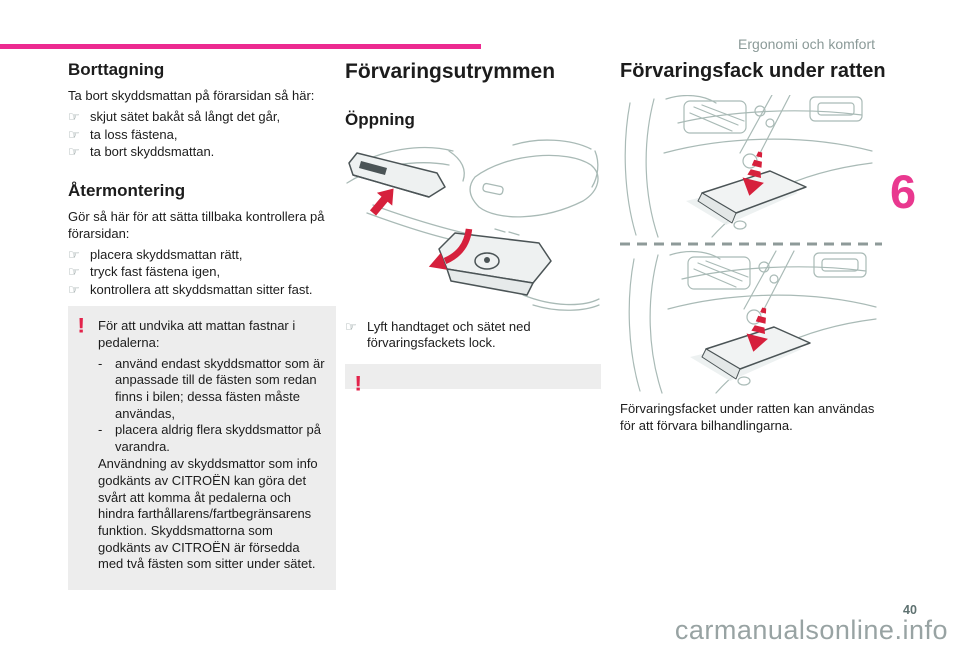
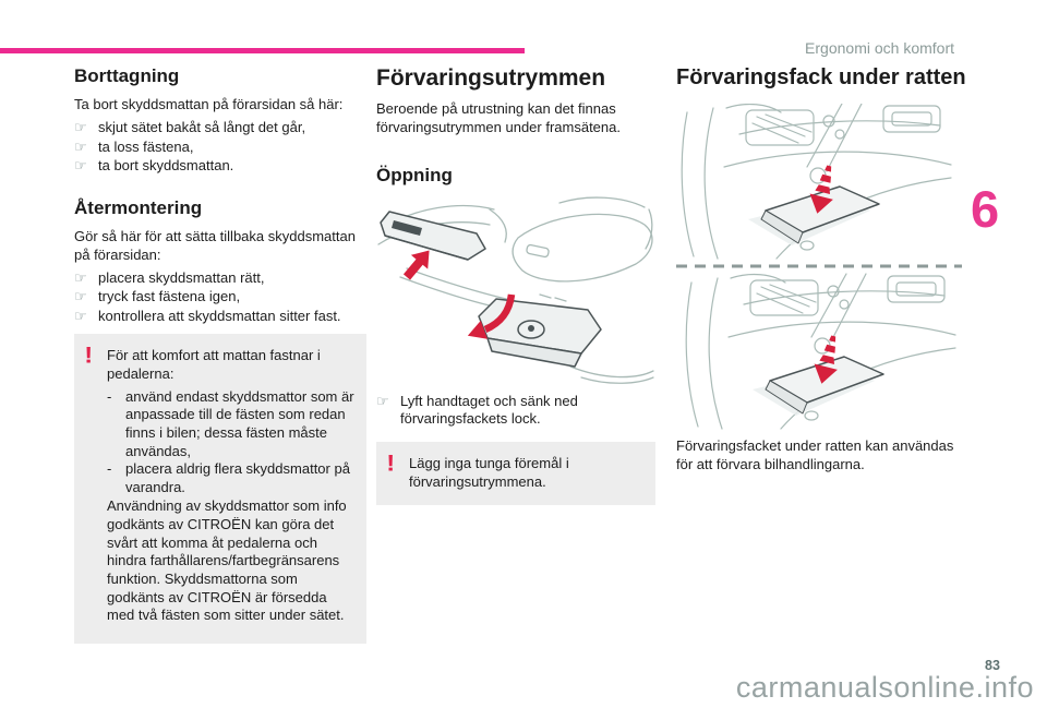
  Ergonomi och komfort
  6
  Borttagning
  Ta bort skyddsmattan på förarsidan så här:
  ☞
  skjut sätet bakåt så långt det går,
  ☞
  ta loss fästena,
  ☞
  ta bort skyddsmattan.
  Återmontering
- Gör så här för att sätta tillbaka kontrollera på förarsidan:
+ Gör så här för att sätta tillbaka skyddsmattan på förarsidan:
  ☞
  placera skyddsmattan rätt,
  ☞
  tryck fast fästena igen,
  ☞
  kontrollera att skyddsmattan sitter fast.
  !
- För att undvika att mattan fastnar i pedalerna:
+ För att komfort att mattan fastnar i pedalerna:
  -
  använd endast skyddsmattor som är anpassade till de fästen som redan finns i bilen; dessa fästen måste användas,
  -
  placera aldrig flera skyddsmattor på varandra.
  Användning av skyddsmattor som info godkänts av CITROËN kan göra det svårt att komma åt pedalerna och hindra farthållarens/fartbegränsarens funktion. Skyddsmattorna som godkänts av CITROËN är försedda med två fästen som sitter under sätet.
  Förvaringsutrymmen
+ Beroende på utrustning kan det finnas förvaringsutrymmen under framsätena.
  Öppning
  ☞
- Lyft handtaget och sätet ned förvaringsfackets lock.
+ Lyft handtaget och sänk ned förvaringsfackets lock.
  !
+ Lägg inga tunga föremål i förvaringsutrymmena.
  Förvaringsfack under ratten
  Förvaringsfacket under ratten kan användas för att förvara bilhandlingarna.
- 40
+ 83
  carmanualsonline.info
